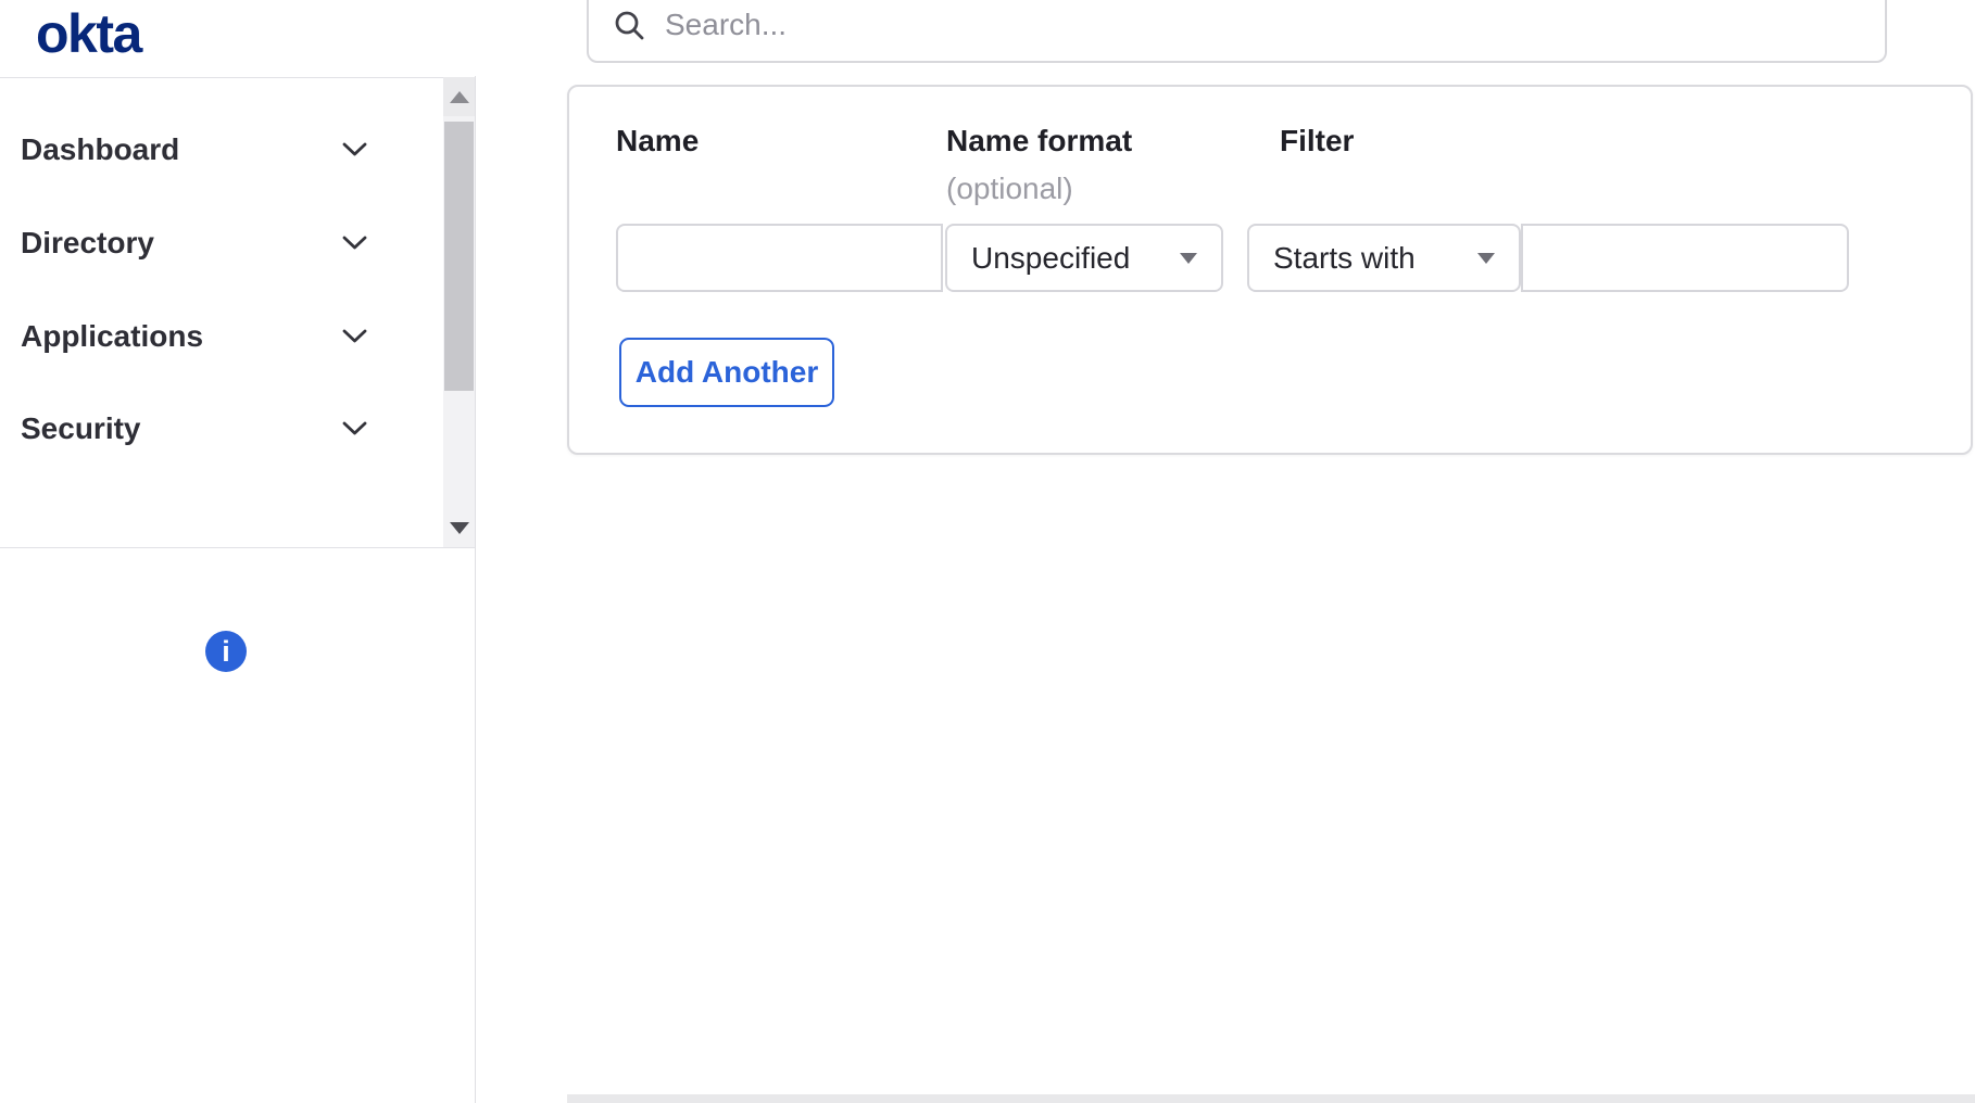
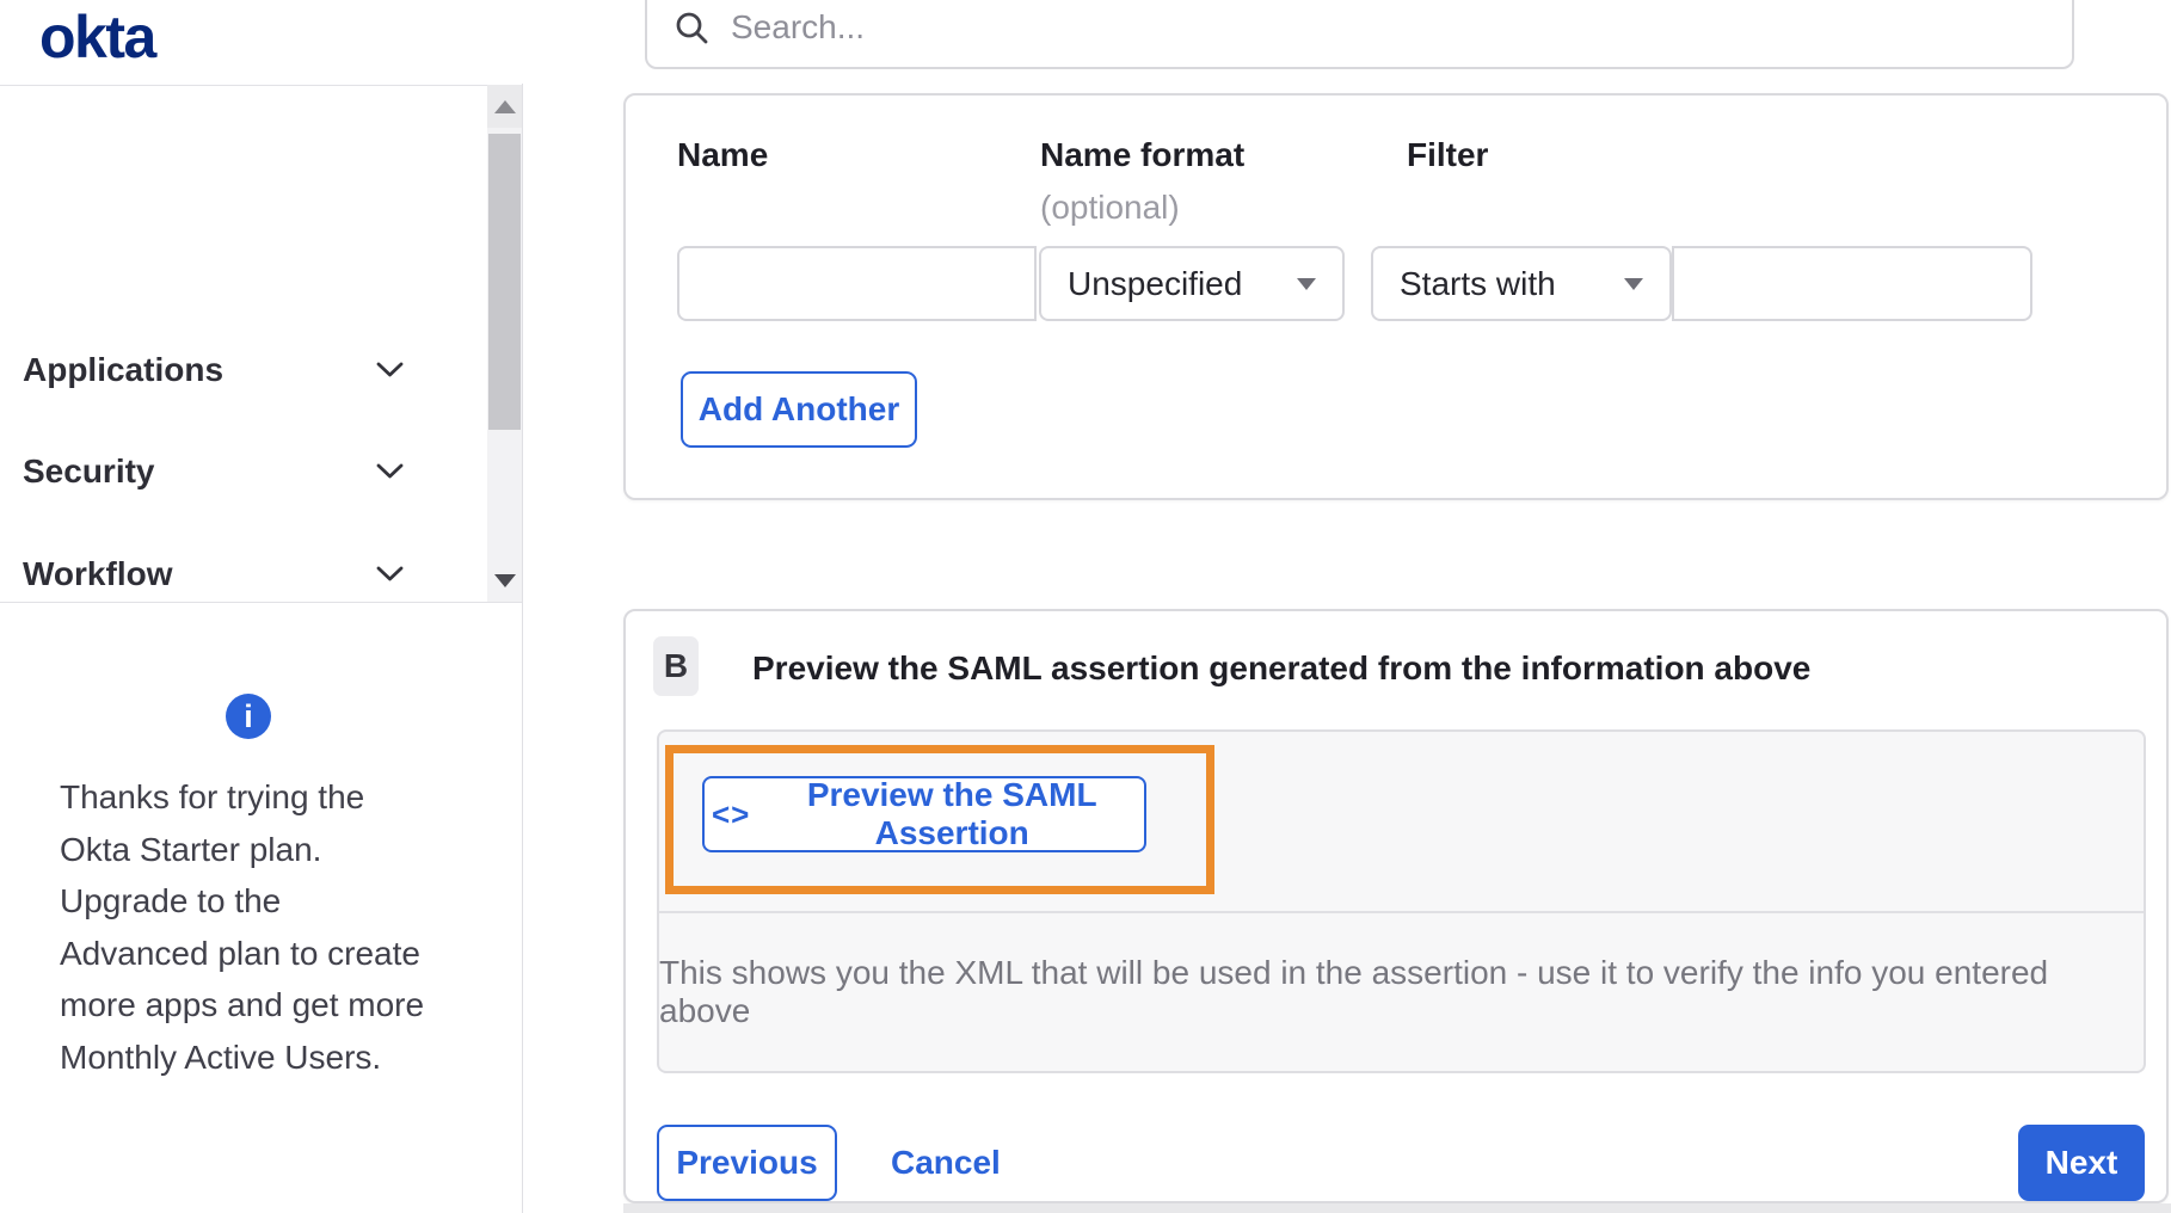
  okta
  Search...
- Dashboard
- Directory
  Applications
  Security
+ Workflow
+ Thanks for trying the Okta Starter plan. Upgrade to the Advanced plan to create more apps and get more Monthly Active Users.
  Name
  Name format
  (optional)
  Filter
  Unspecified
  Starts with
  Add Another
+ B
+ Preview the SAML assertion generated from the information above
+ <>
+ Preview the SAML Assertion
+ This shows you the XML that will be used in the assertion - use it to verify the info you entered above
+ Previous
+ Cancel
+ Next
